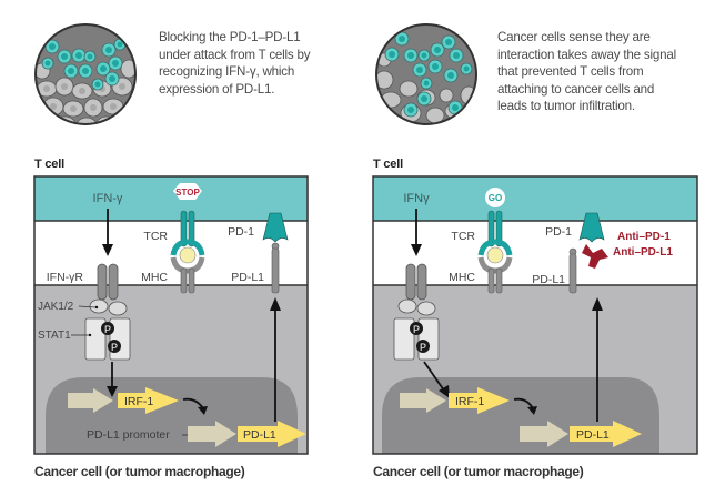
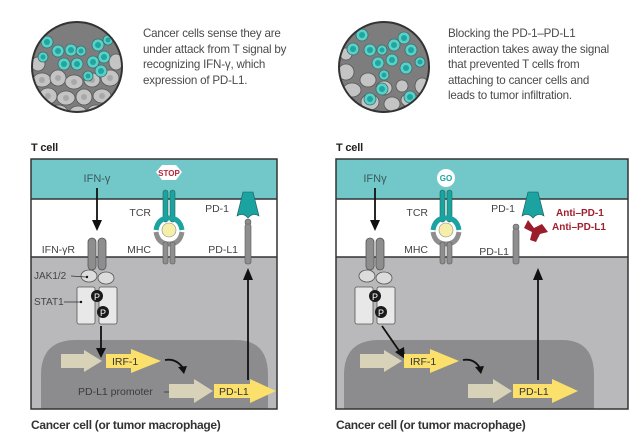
- Blocking the PD-1–PD-L1
+ Cancer cells sense they are
- under attack from T cells by
+ under attack from T signal by
  recognizing IFN-γ, which
  expression of PD-L1.
  T cell
  Cancer cell (or tumor macrophage)
  IFN-γ
  IFN-γR
  JAK1/2
  STAT1
  P
  P
  IRF-1
  PD-L1 promoter
  PD-L1
  TCR
  MHC
  STOP
  PD-1
  PD-L1
- Cancer cells sense they are
+ Blocking the PD-1–PD-L1
  interaction takes away the signal
  that prevented T cells from
  attaching to cancer cells and
  leads to tumor infiltration.
  T cell
  Cancer cell (or tumor macrophage)
  IFNγ
  P
  P
  IRF-1
  PD-L1
  TCR
  MHC
  GO
  PD-1
  PD-L1
  Anti–PD-1
  Anti–PD-L1
